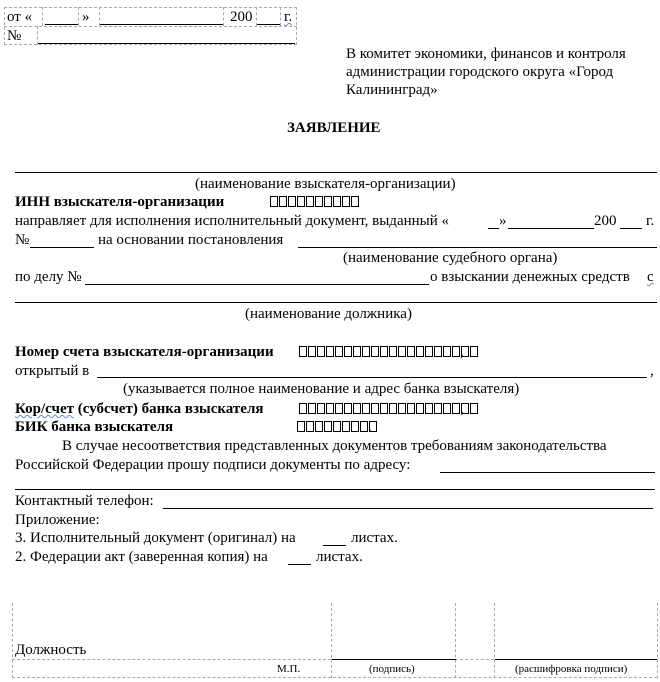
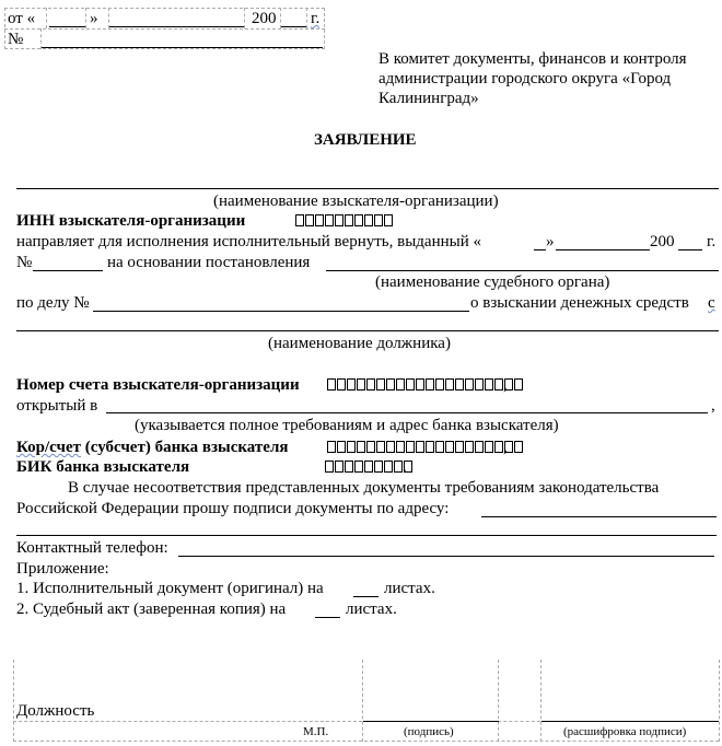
  от «
  »
  200
  г.
  №
- В комитет экономики, финансов и контроля
+ В комитет документы, финансов и контроля
  администрации городского округа «Город
  Калининград»
  ЗАЯВЛЕНИЕ
  (наименование взыскателя-организации)
  ИНН взыскателя-организации
- направляет для исполнения исполнительный документ, выданный «
+ направляет для исполнения исполнительный вернуть, выданный «
  »
  200
  г.
  №
  на основании постановления
  (наименование судебного органа)
  по делу №
  о взыскании денежных средств
  с
  (наименование должника)
  Номер счета взыскателя-организации
  ,
  открытый в
  ,
- (указывается полное наименование и адрес банка взыскателя)
+ (указывается полное требованиям и адрес банка взыскателя)
  Кор/счет (субсчет) банка взыскателя
  ,
  БИК банка взыскателя
  .
- В случае несоответствия представленных документов требованиям законодательства
+ В случае несоответствия представленных документы требованиям законодательства
  Российской Федерации прошу подписи документы по адресу:
  Контактный телефон:
  Приложение:
- 3. Исполнительный документ (оригинал) на
+ 1. Исполнительный документ (оригинал) на
  листах.
- 2. Федерации акт (заверенная копия) на
+ 2. Судебный акт (заверенная копия) на
  листах.
  Должность
  М.П.
  (подпись)
  (расшифровка подписи)
